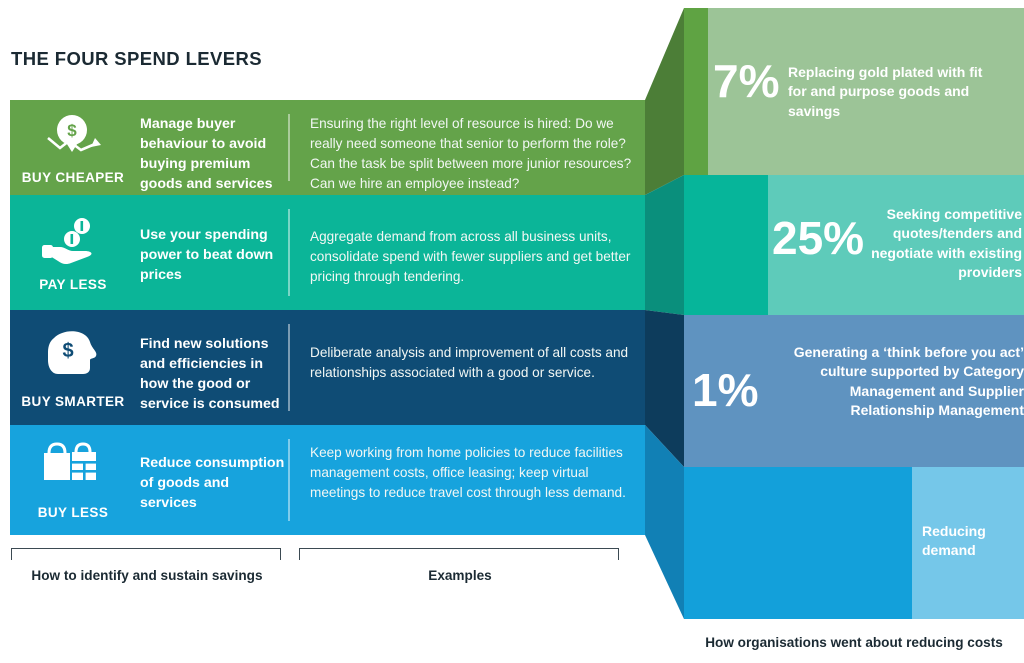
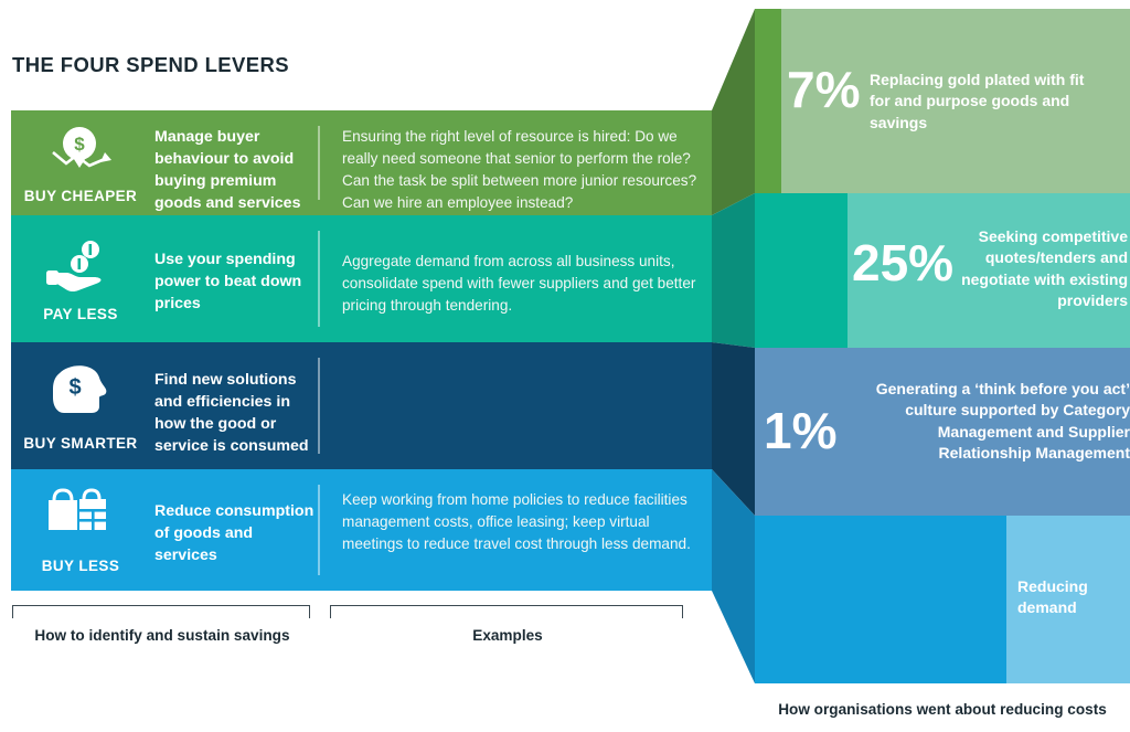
  THE FOUR SPEND LEVERS
  $
  BUY CHEAPER
  Manage buyer behaviour to avoid buying premium goods and services
  Ensuring the right level of resource is hired: Do we really need someone that senior to perform the role? Can the task be split between more junior resources? Can we hire an employee instead?
  PAY LESS
  Use your spending power to beat down prices
  Aggregate demand from across all business units, consolidate spend with fewer suppliers and get better pricing through tendering.
  $
  BUY SMARTER
  Find new solutions and efficiencies in how the good or service is consumed
- Deliberate analysis and improvement of all costs and relationships associated with a good or service.
  BUY LESS
  Reduce consumption of goods and services
  Keep working from home policies to reduce facilities management costs, office leasing; keep virtual meetings to reduce travel cost through less demand.
  How to identify and sustain savings
  Examples
  7%
  Replacing gold plated with fit for and purpose goods and savings
  25%
  Seeking competitive quotes/tenders and negotiate with existing providers
  1%
  Generating a ‘think before you act’ culture supported by Category Management and Supplier Relationship Management
  Reducing demand
  How organisations went about reducing costs
